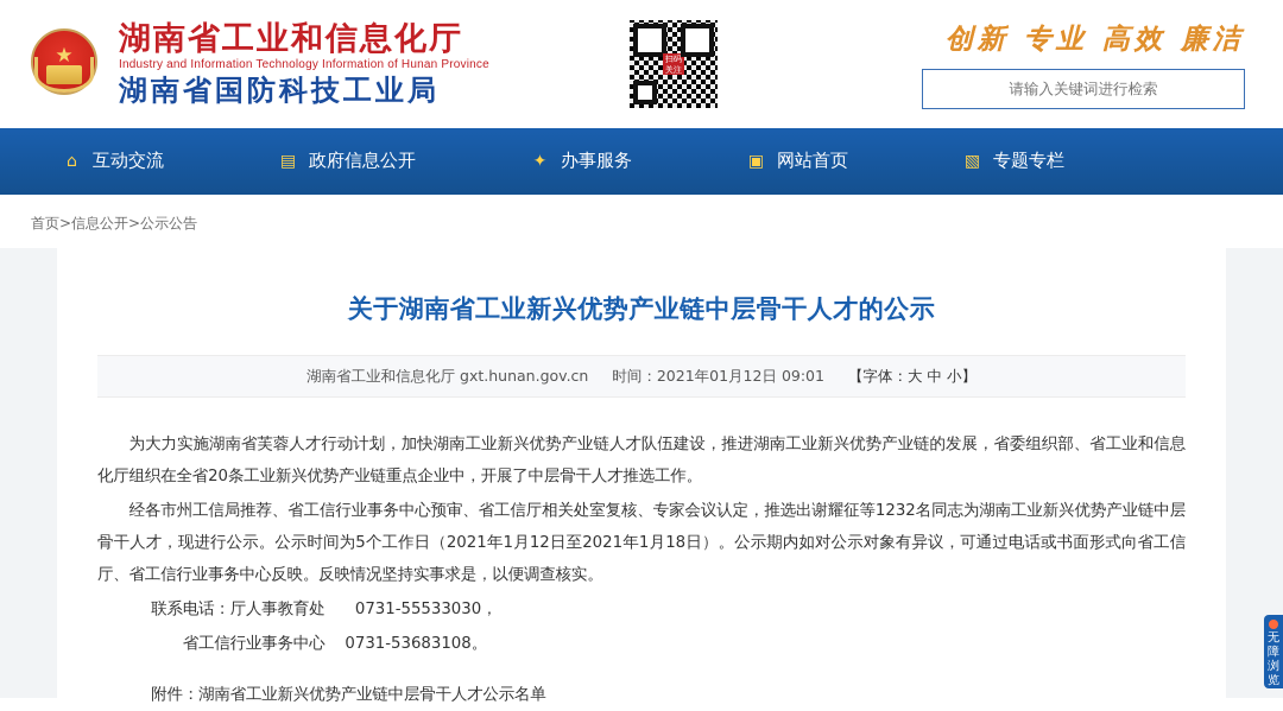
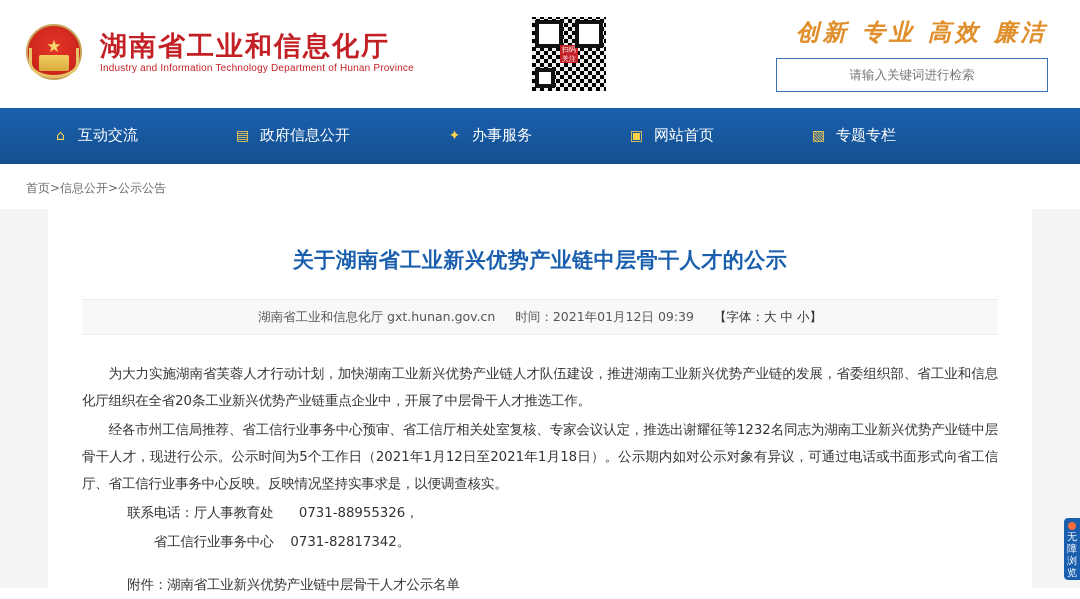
  ★
  湖南省工业和信息化厅
- Industry and Information Technology Information of Hunan Province
+ Industry and Information Technology Department of Hunan Province
- 湖南省国防科技工业局
  扫码关注
  创新 专业 高效 廉洁
  请输入关键词进行检索
  ⌂
  互动交流
  ▤
  政府信息公开
  ✦
  办事服务
  ▣
  网站首页
  ▧
  专题专栏
  首页>信息公开>公示公告
  关于湖南省工业新兴优势产业链中层骨干人才的公示
  湖南省工业和信息化厅 gxt.hunan.gov.cn
- 时间：2021年01月12日 09:01
+ 时间：2021年01月12日 09:39
  【字体：大 中 小】
  为大力实施湖南省芙蓉人才行动计划，加快湖南工业新兴优势产业链人才队伍建设，推进湖南工业新兴优势产业链的发展，省委组织部、省工业和信息化厅组织在全省20条工业新兴优势产业链重点企业中，开展了中层骨干人才推选工作。
  经各市州工信局推荐、省工信行业事务中心预审、省工信厅相关处室复核、专家会议认定，推选出谢耀征等1232名同志为湖南工业新兴优势产业链中层骨干人才，现进行公示。公示时间为5个工作日（2021年1月12日至2021年1月18日）。公示期内如对公示对象有异议，可通过电话或书面形式向省工信厅、省工信行业事务中心反映。反映情况坚持实事求是，以便调查核实。
- 联系电话：厅人事教育处 0731-55533030，
+ 联系电话：厅人事教育处 0731-88955326，
- 省工信行业事务中心 0731-53683108。
+ 省工信行业事务中心 0731-82817342。
  附件：湖南省工业新兴优势产业链中层骨干人才公示名单
  无障
  浏览
